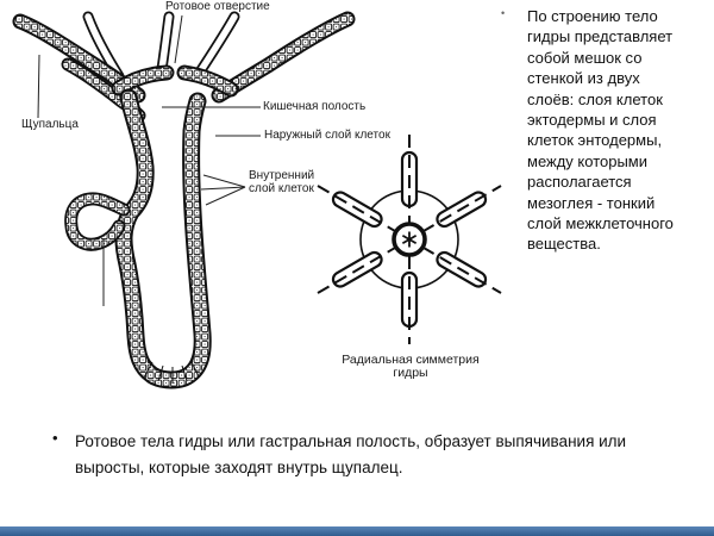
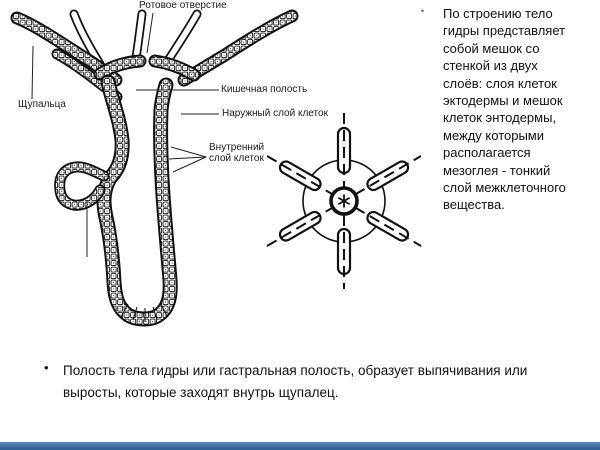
  Ротовое отверстие
  Щупальца
  Кишечная полость
  Наружный слой клеток
  Внутренний слой клеток
- Радиальная симметрия гидры
  •
- По строению тело гидры представляет собой мешок со стенкой из двух слоёв: слоя клеток эктодермы и слоя клеток энтодермы, между которыми располагается мезоглея - тонкий слой межклеточного вещества.
+ По строению тело гидры представляет собой мешок со стенкой из двух слоёв: слоя клеток эктодермы и мешок клеток энтодермы, между которыми располагается мезоглея - тонкий слой межклеточного вещества.
  •
- Ротовое тела гидры или гастральная полость, образует выпячивания или выросты, которые заходят внутрь щупалец.
+ Полость тела гидры или гастральная полость, образует выпячивания или выросты, которые заходят внутрь щупалец.
